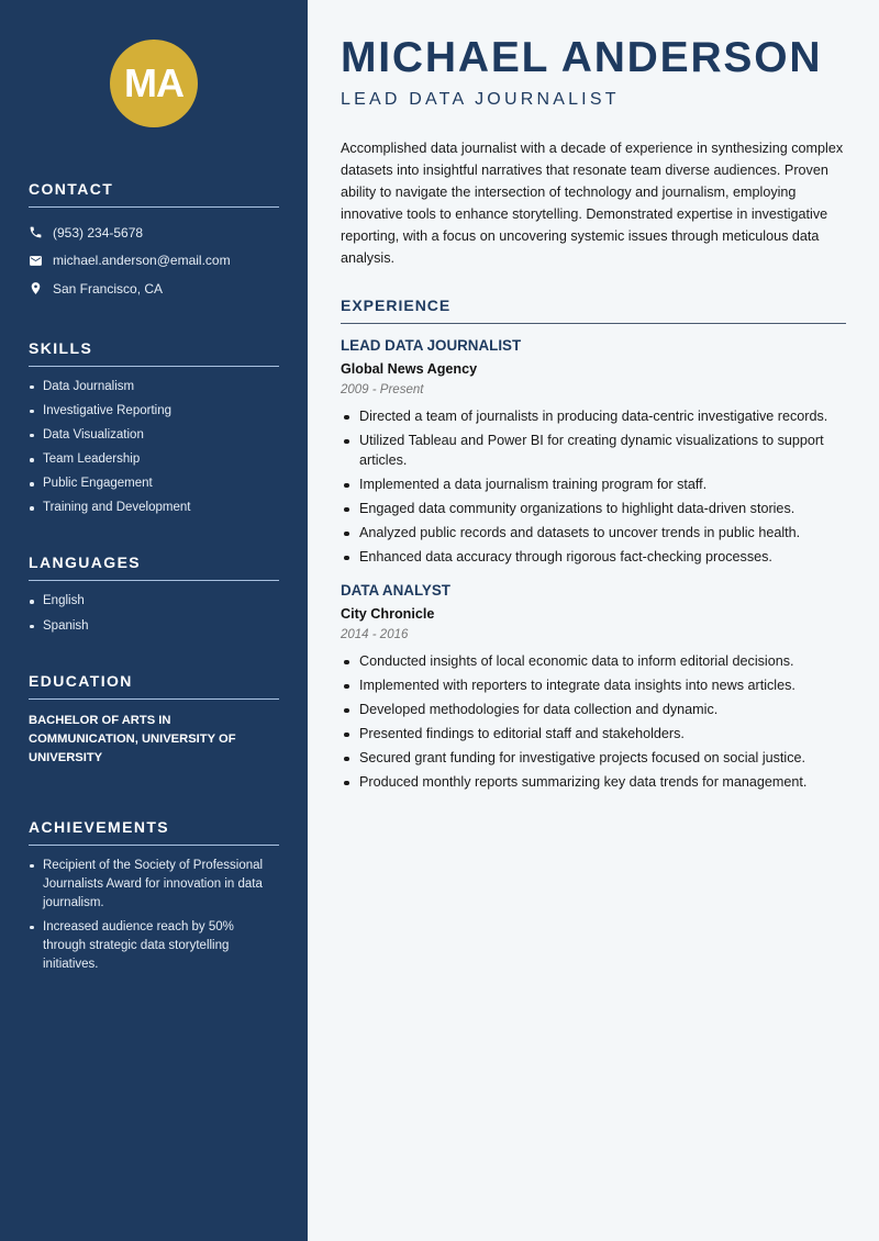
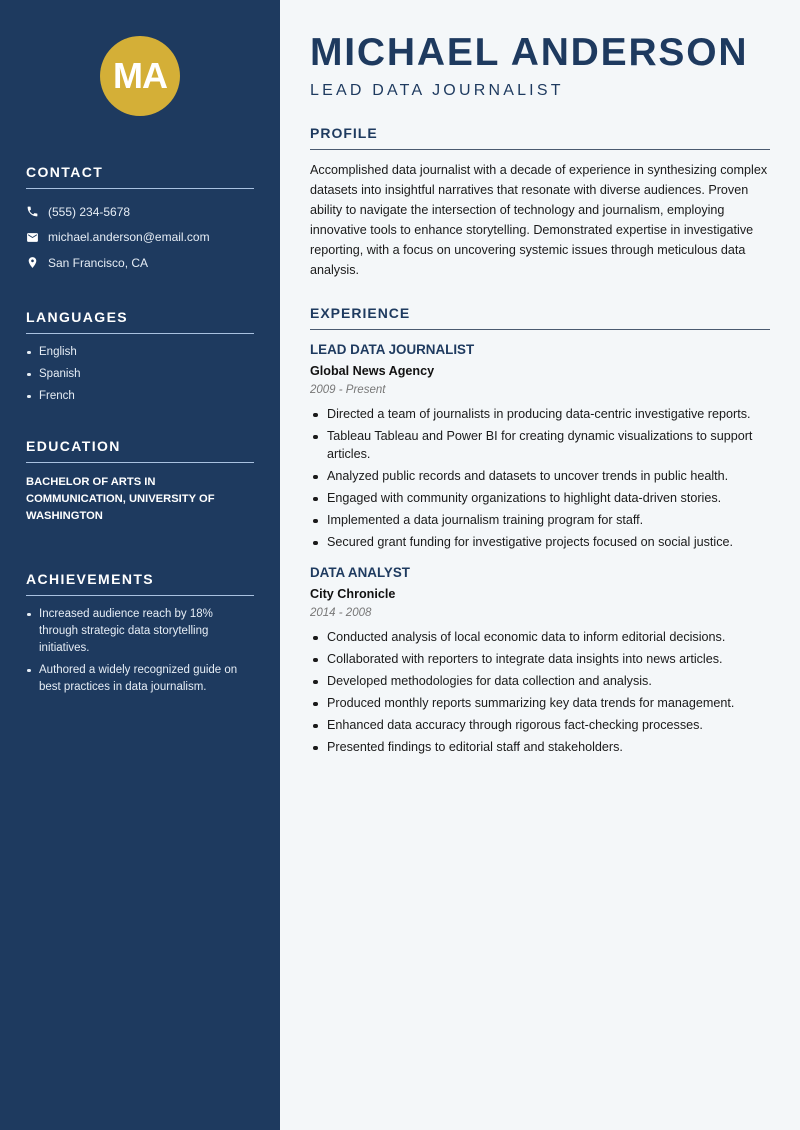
  MA
  CONTACT
- (953) 234-5678
+ (555) 234-5678
  michael.anderson@email.com
  San Francisco, CA
- SKILLS
- Data Journalism
- Investigative Reporting
- Data Visualization
- Team Leadership
- Public Engagement
- Training and Development
  LANGUAGES
  English
  Spanish
+ French
  EDUCATION
- BACHELOR OF ARTS IN COMMUNICATION, UNIVERSITY OF UNIVERSITY
+ BACHELOR OF ARTS IN COMMUNICATION, UNIVERSITY OF WASHINGTON
  ACHIEVEMENTS
- Recipient of the Society of Professional Journalists Award for innovation in data journalism.
- Increased audience reach by 50% through strategic data storytelling initiatives.
+ Increased audience reach by 18% through strategic data storytelling initiatives.
+ Authored a widely recognized guide on best practices in data journalism.
  MICHAEL ANDERSON
  LEAD DATA JOURNALIST
+ PROFILE
- Accomplished data journalist with a decade of experience in synthesizing complex datasets into insightful narratives that resonate team diverse audiences. Proven ability to navigate the intersection of technology and journalism, employing innovative tools to enhance storytelling. Demonstrated expertise in investigative reporting, with a focus on uncovering systemic issues through meticulous data analysis.
+ Accomplished data journalist with a decade of experience in synthesizing complex datasets into insightful narratives that resonate with diverse audiences. Proven ability to navigate the intersection of technology and journalism, employing innovative tools to enhance storytelling. Demonstrated expertise in investigative reporting, with a focus on uncovering systemic issues through meticulous data analysis.
  EXPERIENCE
  LEAD DATA JOURNALIST
  Global News Agency
  2009 - Present
- Directed a team of journalists in producing data-centric investigative records.
+ Directed a team of journalists in producing data-centric investigative reports.
- Utilized Tableau and Power BI for creating dynamic visualizations to support articles.
+ Tableau Tableau and Power BI for creating dynamic visualizations to support articles.
- Implemented a data journalism training program for staff.
+ Analyzed public records and datasets to uncover trends in public health.
- Engaged data community organizations to highlight data-driven stories.
+ Engaged with community organizations to highlight data-driven stories.
- Analyzed public records and datasets to uncover trends in public health.
+ Implemented a data journalism training program for staff.
- Enhanced data accuracy through rigorous fact-checking processes.
+ Secured grant funding for investigative projects focused on social justice.
  DATA ANALYST
  City Chronicle
- 2014 - 2016
+ 2014 - 2008
- Conducted insights of local economic data to inform editorial decisions.
+ Conducted analysis of local economic data to inform editorial decisions.
- Implemented with reporters to integrate data insights into news articles.
+ Collaborated with reporters to integrate data insights into news articles.
- Developed methodologies for data collection and dynamic.
+ Developed methodologies for data collection and analysis.
- Presented findings to editorial staff and stakeholders.
+ Produced monthly reports summarizing key data trends for management.
- Secured grant funding for investigative projects focused on social justice.
+ Enhanced data accuracy through rigorous fact-checking processes.
- Produced monthly reports summarizing key data trends for management.
+ Presented findings to editorial staff and stakeholders.
